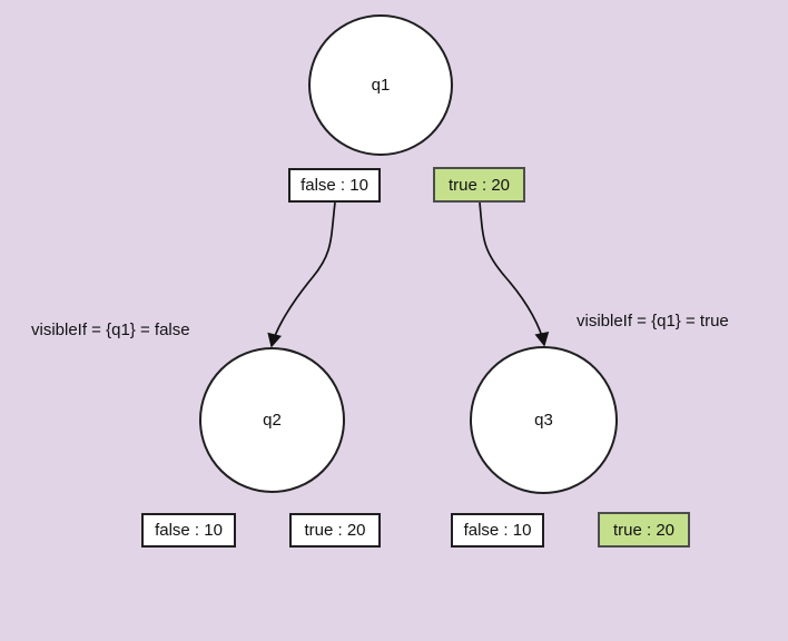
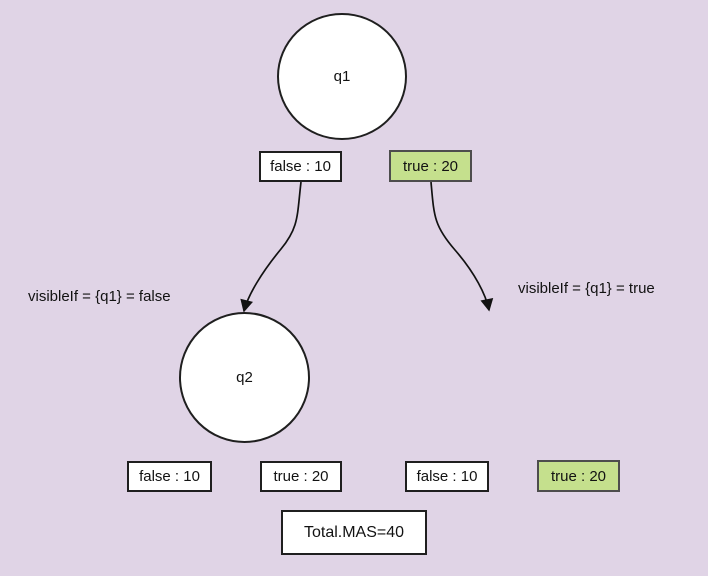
  q1
  q2
- q3
  false : 10
  true : 20
  false : 10
  true : 20
  false : 10
  true : 20
  visibleIf = {q1} = false
  visibleIf = {q1} = true
+ Total.MAS=40
